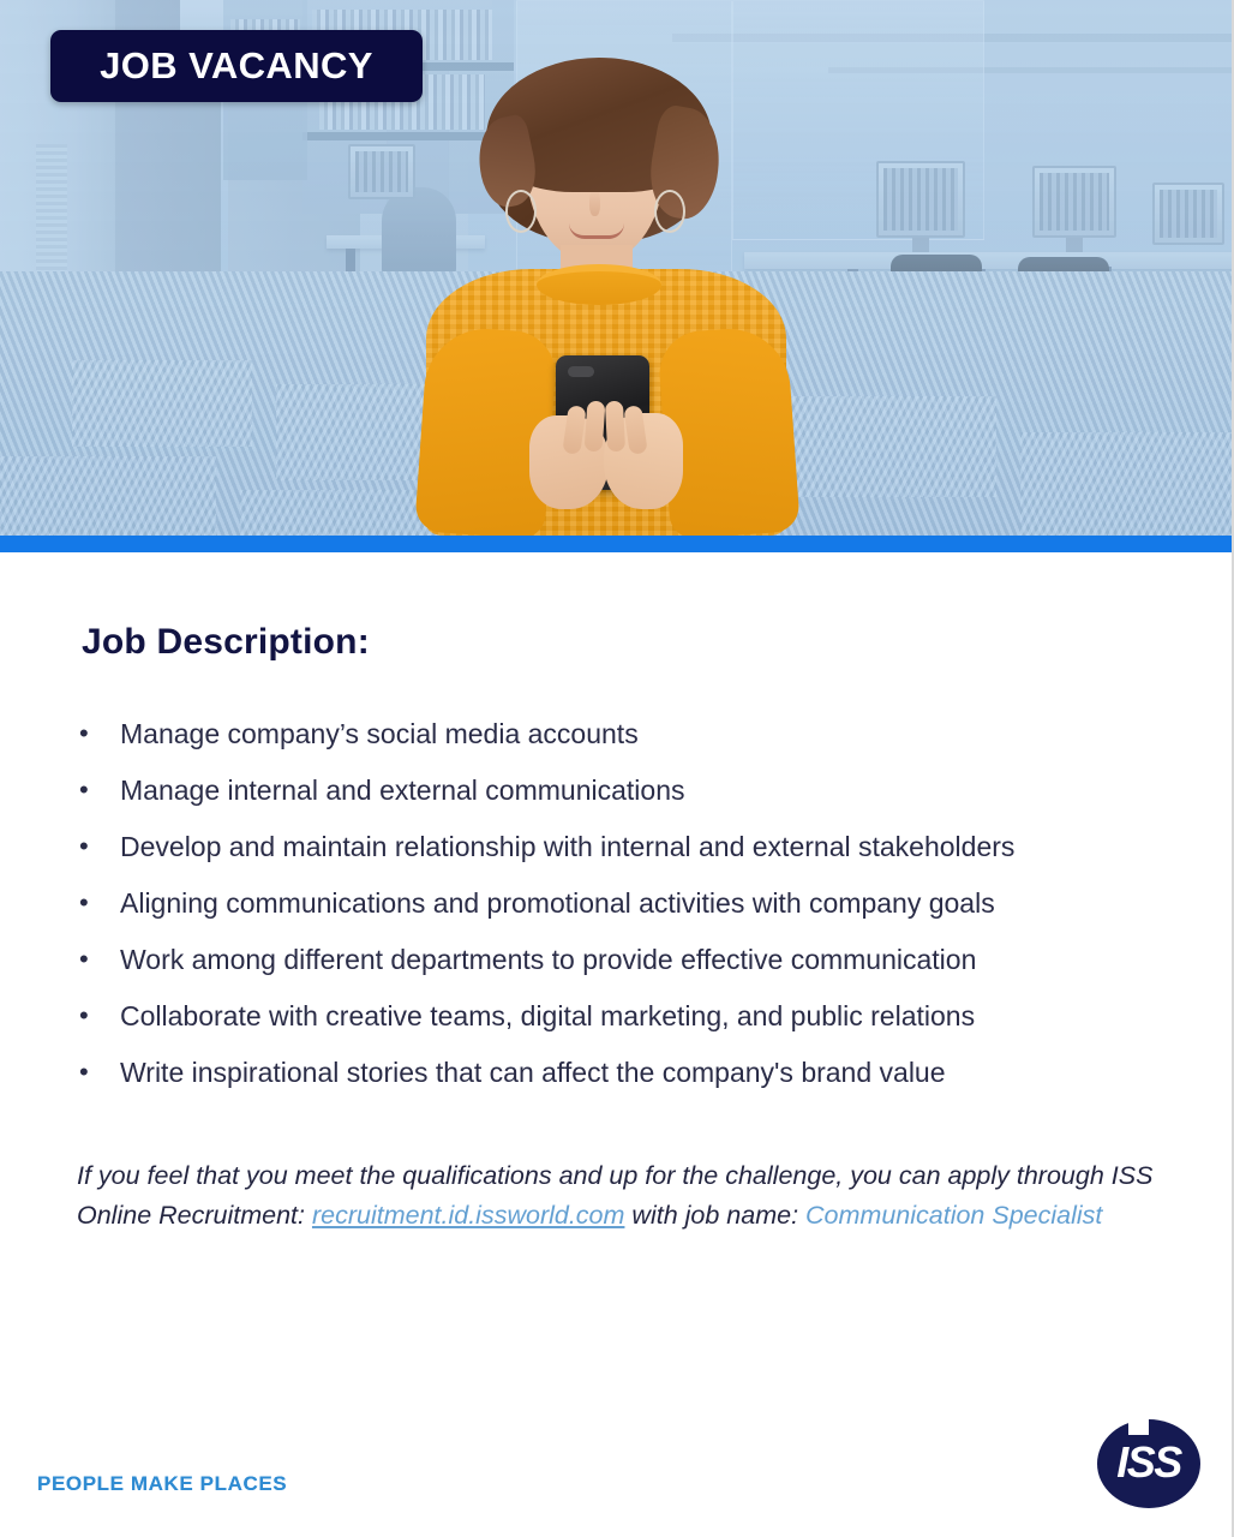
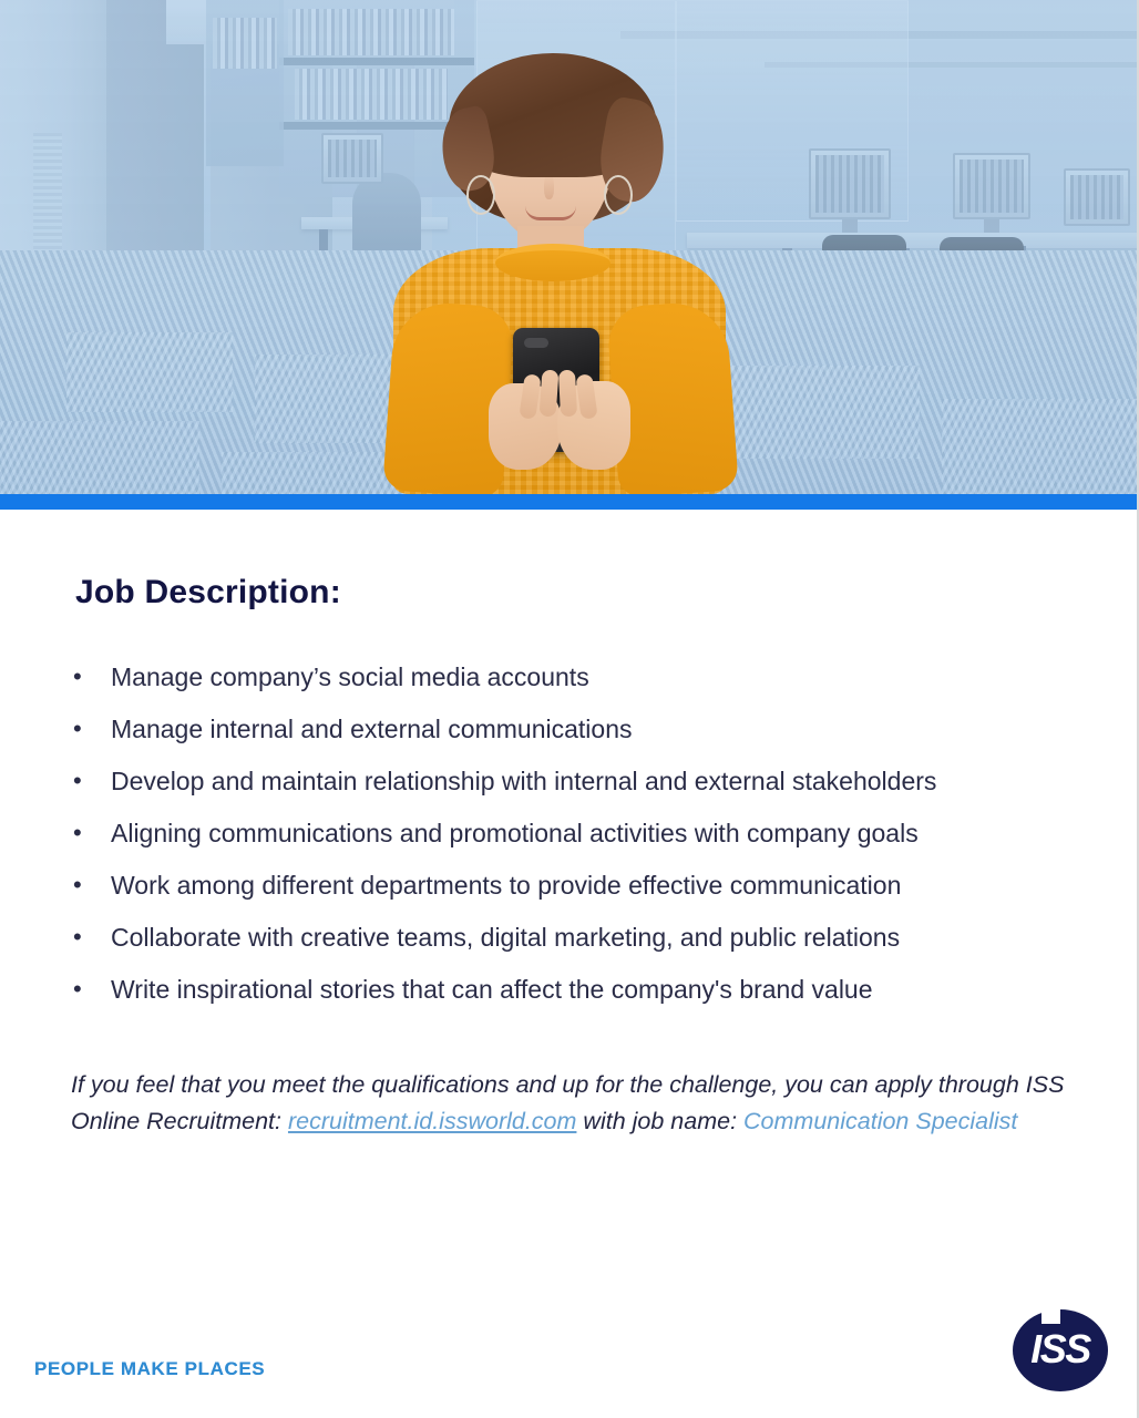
- JOB VACANCY
  Job Description:
  •
  Manage company’s social media accounts
  •
  Manage internal and external communications
  •
  Develop and maintain relationship with internal and external stakeholders
  •
  Aligning communications and promotional activities with company goals
  •
  Work among different departments to provide effective communication
  •
  Collaborate with creative teams, digital marketing, and public relations
  •
  Write inspirational stories that can affect the company's brand value
  If you feel that you meet the qualifications and up for the challenge, you can apply through ISS Online Recruitment: recruitment.id.issworld.com with job name: Communication Specialist
  PEOPLE MAKE PLACES
  ISS
